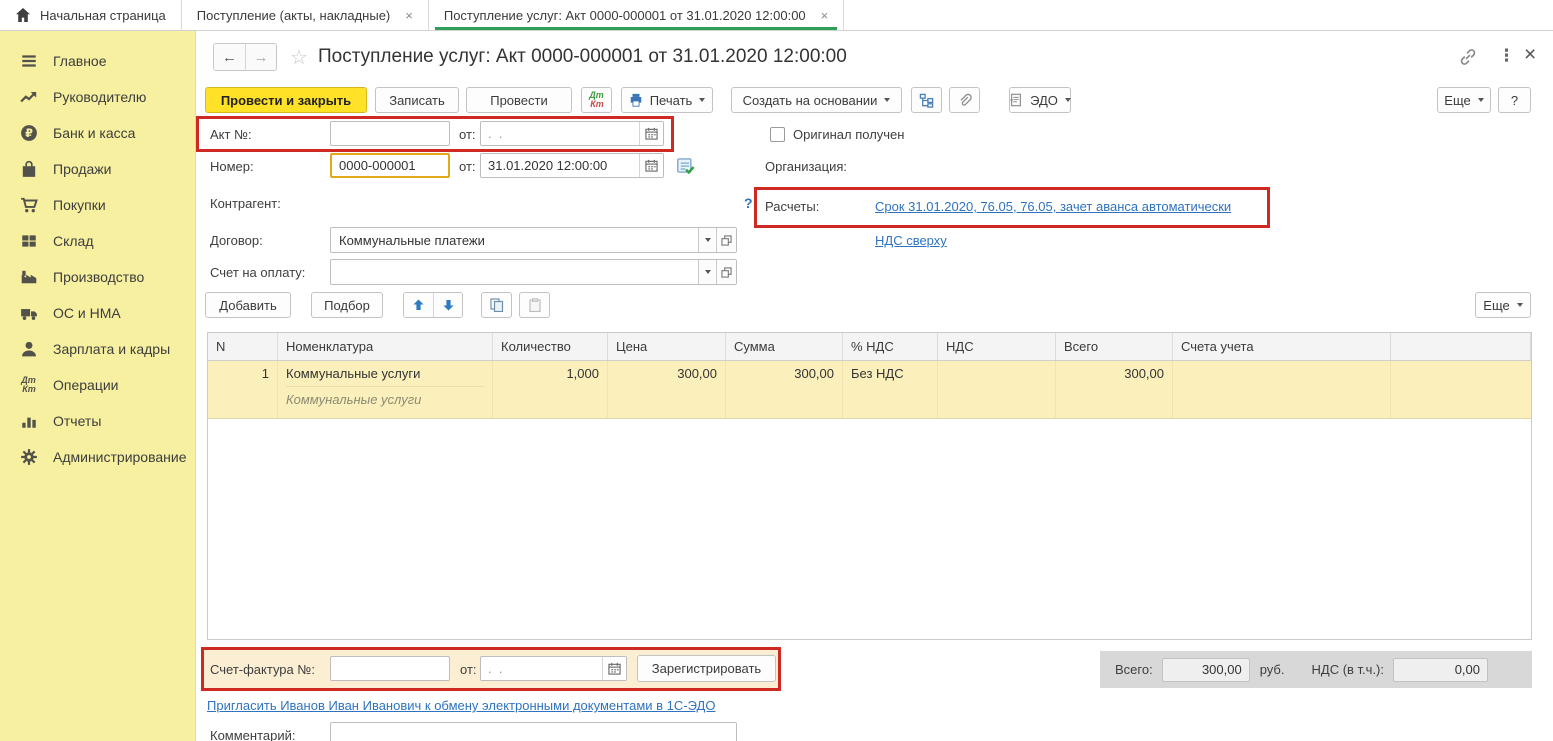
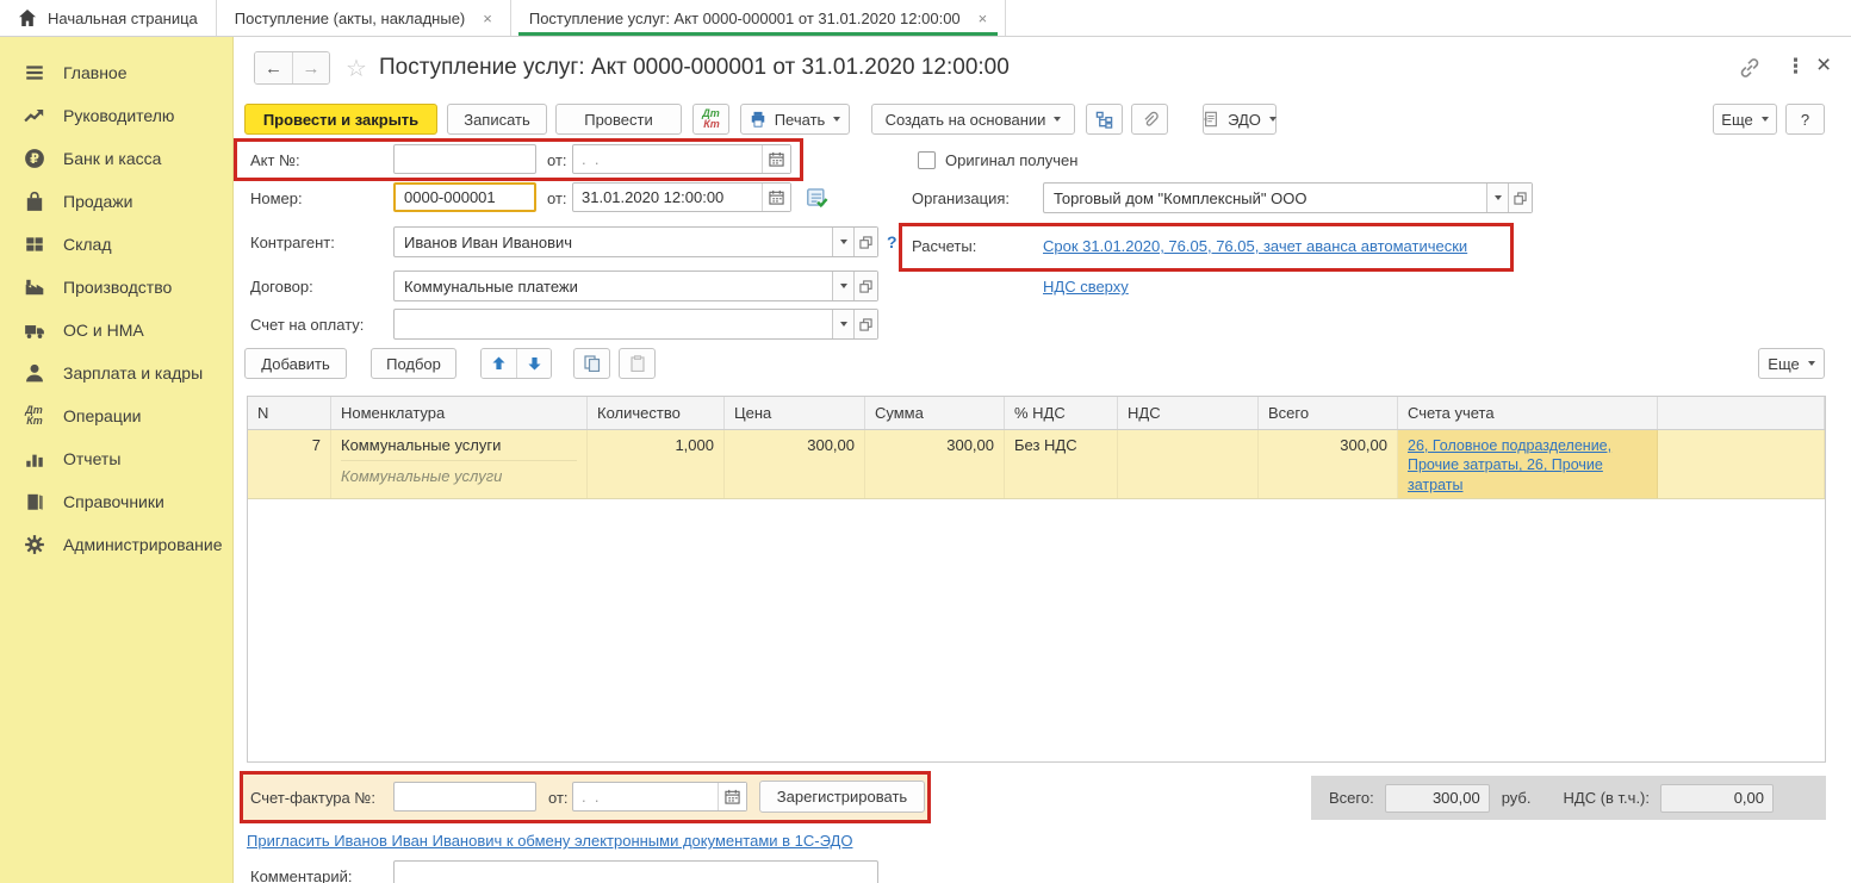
  Начальная страница
  Поступление (акты, накладные)
  ×
  Поступление услуг: Акт 0000-000001 от 31.01.2020 12:00:00
  ×
  Главное
  Руководителю
  ₽
  Банк и касса
  Продажи
- Покупки
  Склад
  Производство
  ОС и НМА
  Зарплата и кадры
  Дт
  Кт
  Операции
  Отчеты
+ Справочники
  Администрирование
  ←
  →
  ☆
  Поступление услуг: Акт 0000-000001 от 31.01.2020 12:00:00
  ⋮
  ×
  Провести и закрыть
  Записать
  Провести
  Дт
  Кт
  Печать
  Создать на основании
  ЭДО
  Еще
  ?
  Акт №:
  от:
  . .
  Номер:
  0000-000001
  от:
  31.01.2020 12:00:00
  Контрагент:
+ Иванов Иван Иванович
  ?
  Договор:
  Коммунальные платежи
  Счет на оплату:
  Оригинал получен
  Организация:
+ Торговый дом "Комплексный" ООО
  Расчеты:
  Срок 31.01.2020, 76.05, 76.05, зачет аванса автоматически
  НДС сверху
  Добавить
  Подбор
  Еще
  N
  Номенклатура
  Количество
  Цена
  Сумма
  % НДС
  НДС
  Всего
  Счета учета
- 1
+ 7
  Коммунальные услуги
  Коммунальные услуги
  1,000
  300,00
  300,00
  Без НДС
  300,00
+ 26, Головное подразделение, Прочие затраты, 26, Прочие затраты
  Счет-фактура №:
  от:
  . .
  Зарегистрировать
  Всего:
  300,00
  руб.
  НДС (в т.ч.):
  0,00
  Пригласить Иванов Иван Иванович к обмену электронными документами в 1С-ЭДО
  Комментарий:
